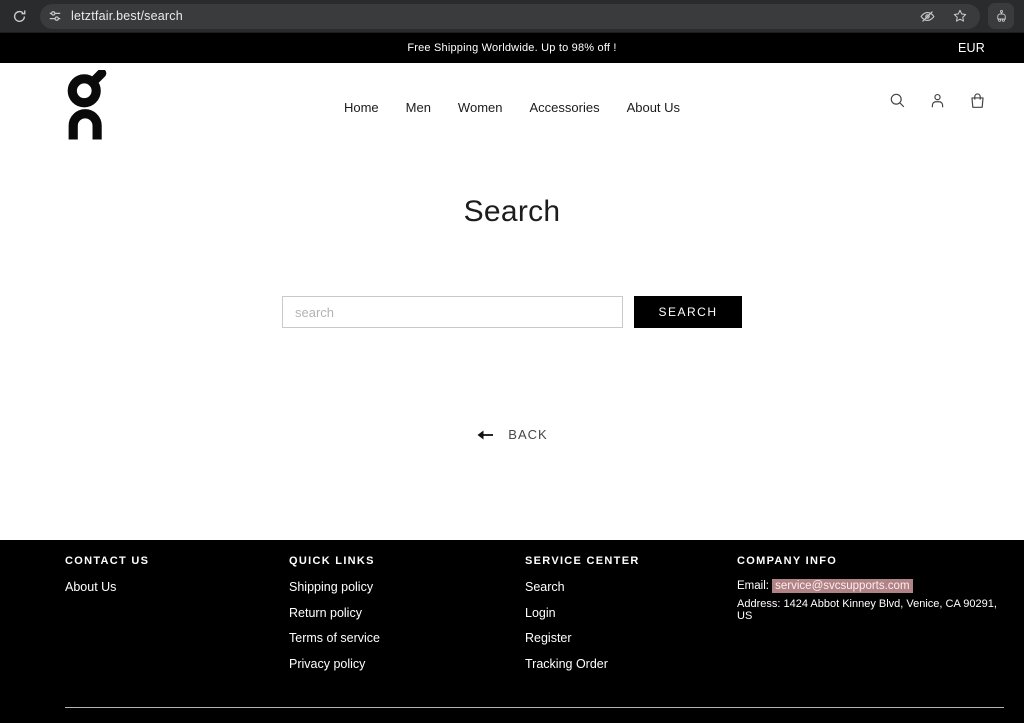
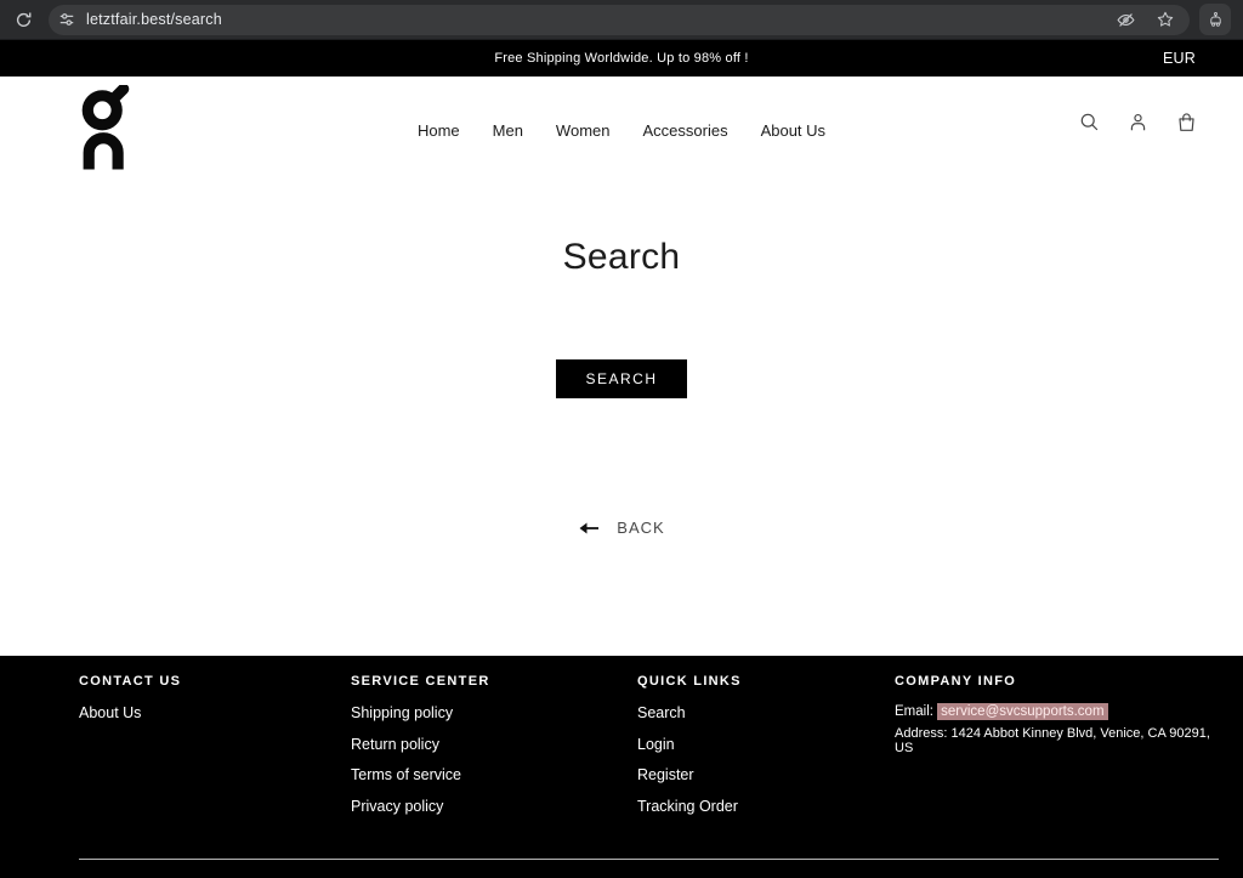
  letztfair.best/search
  Free Shipping Worldwide. Up to 98% off !
  EUR
  Home
  Men
  Women
  Accessories
  About Us
  Search
- search
  SEARCH
  BACK
  CONTACT US
  About Us
- QUICK LINKS
+ SERVICE CENTER
  Shipping policy
  Return policy
  Terms of service
  Privacy policy
- SERVICE CENTER
+ QUICK LINKS
  Search
  Login
  Register
  Tracking Order
  COMPANY INFO
  Email: service@svcsupports.com
  Address: 1424 Abbot Kinney Blvd, Venice, CA 90291, US
